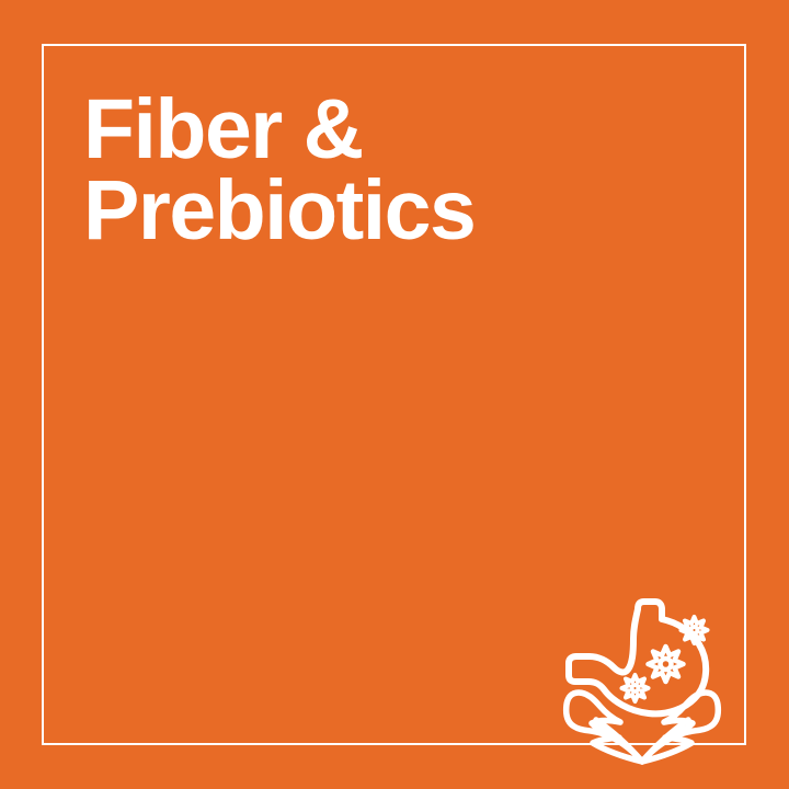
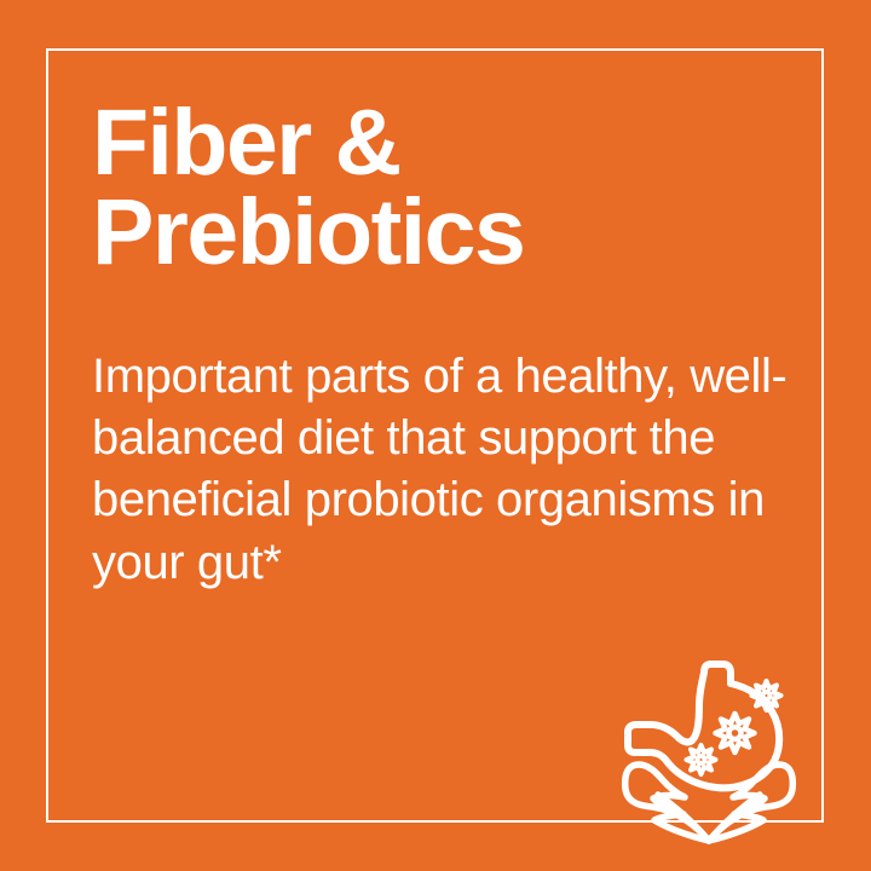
  Fiber &
  Prebiotics
+ Important parts of a healthy, well-balanced diet that support the beneficial probiotic organisms in your gut*
